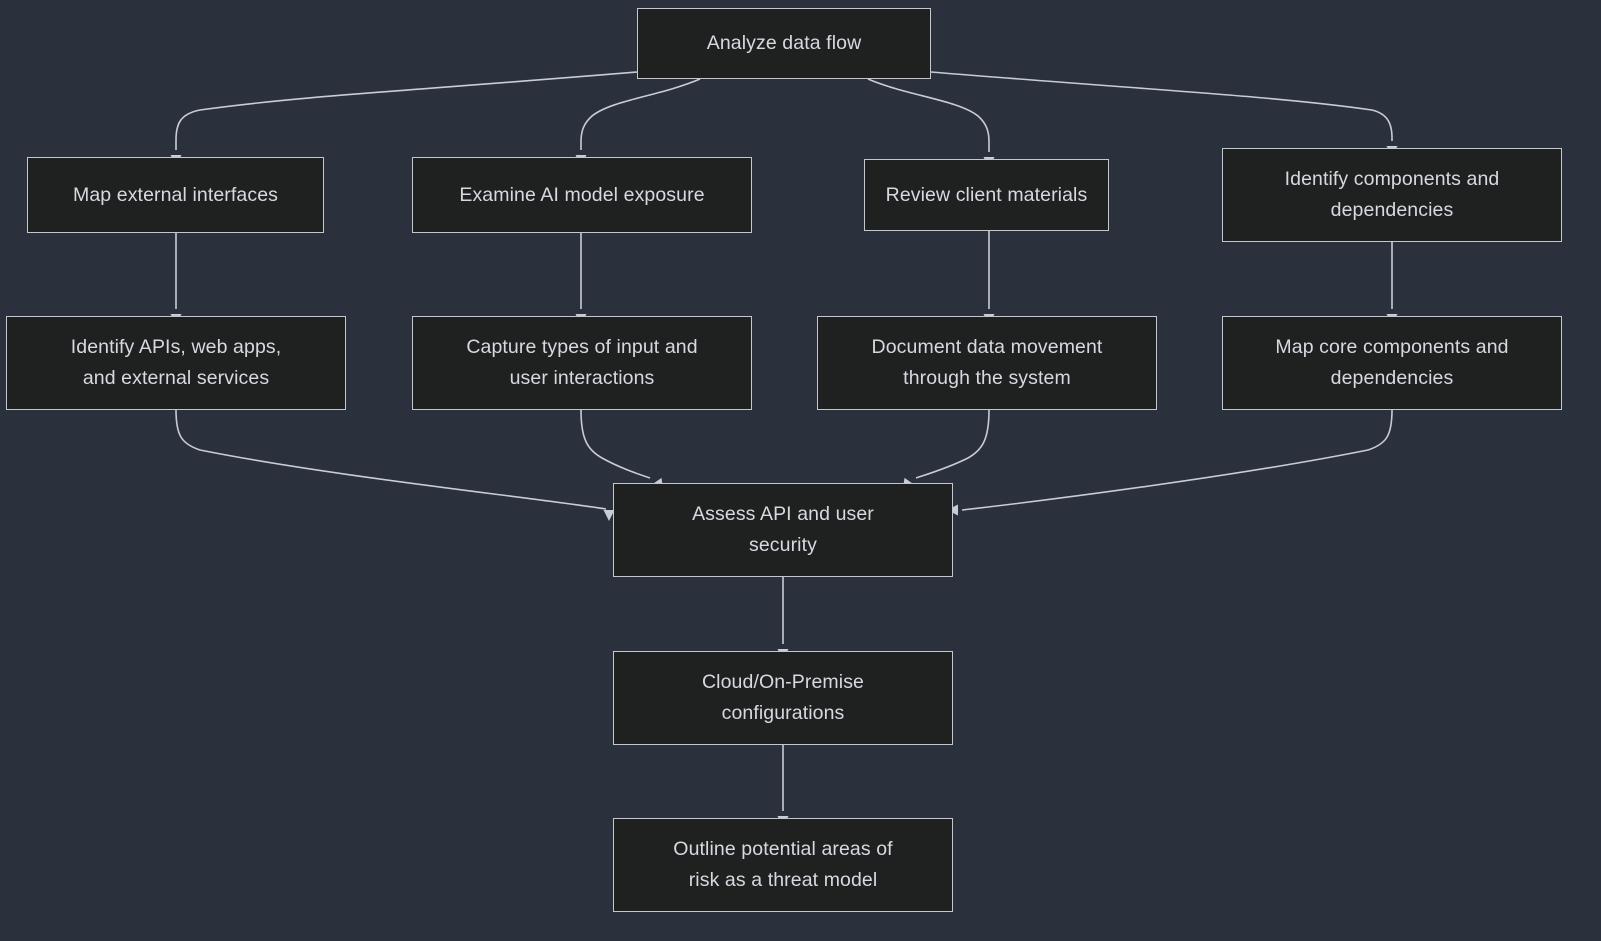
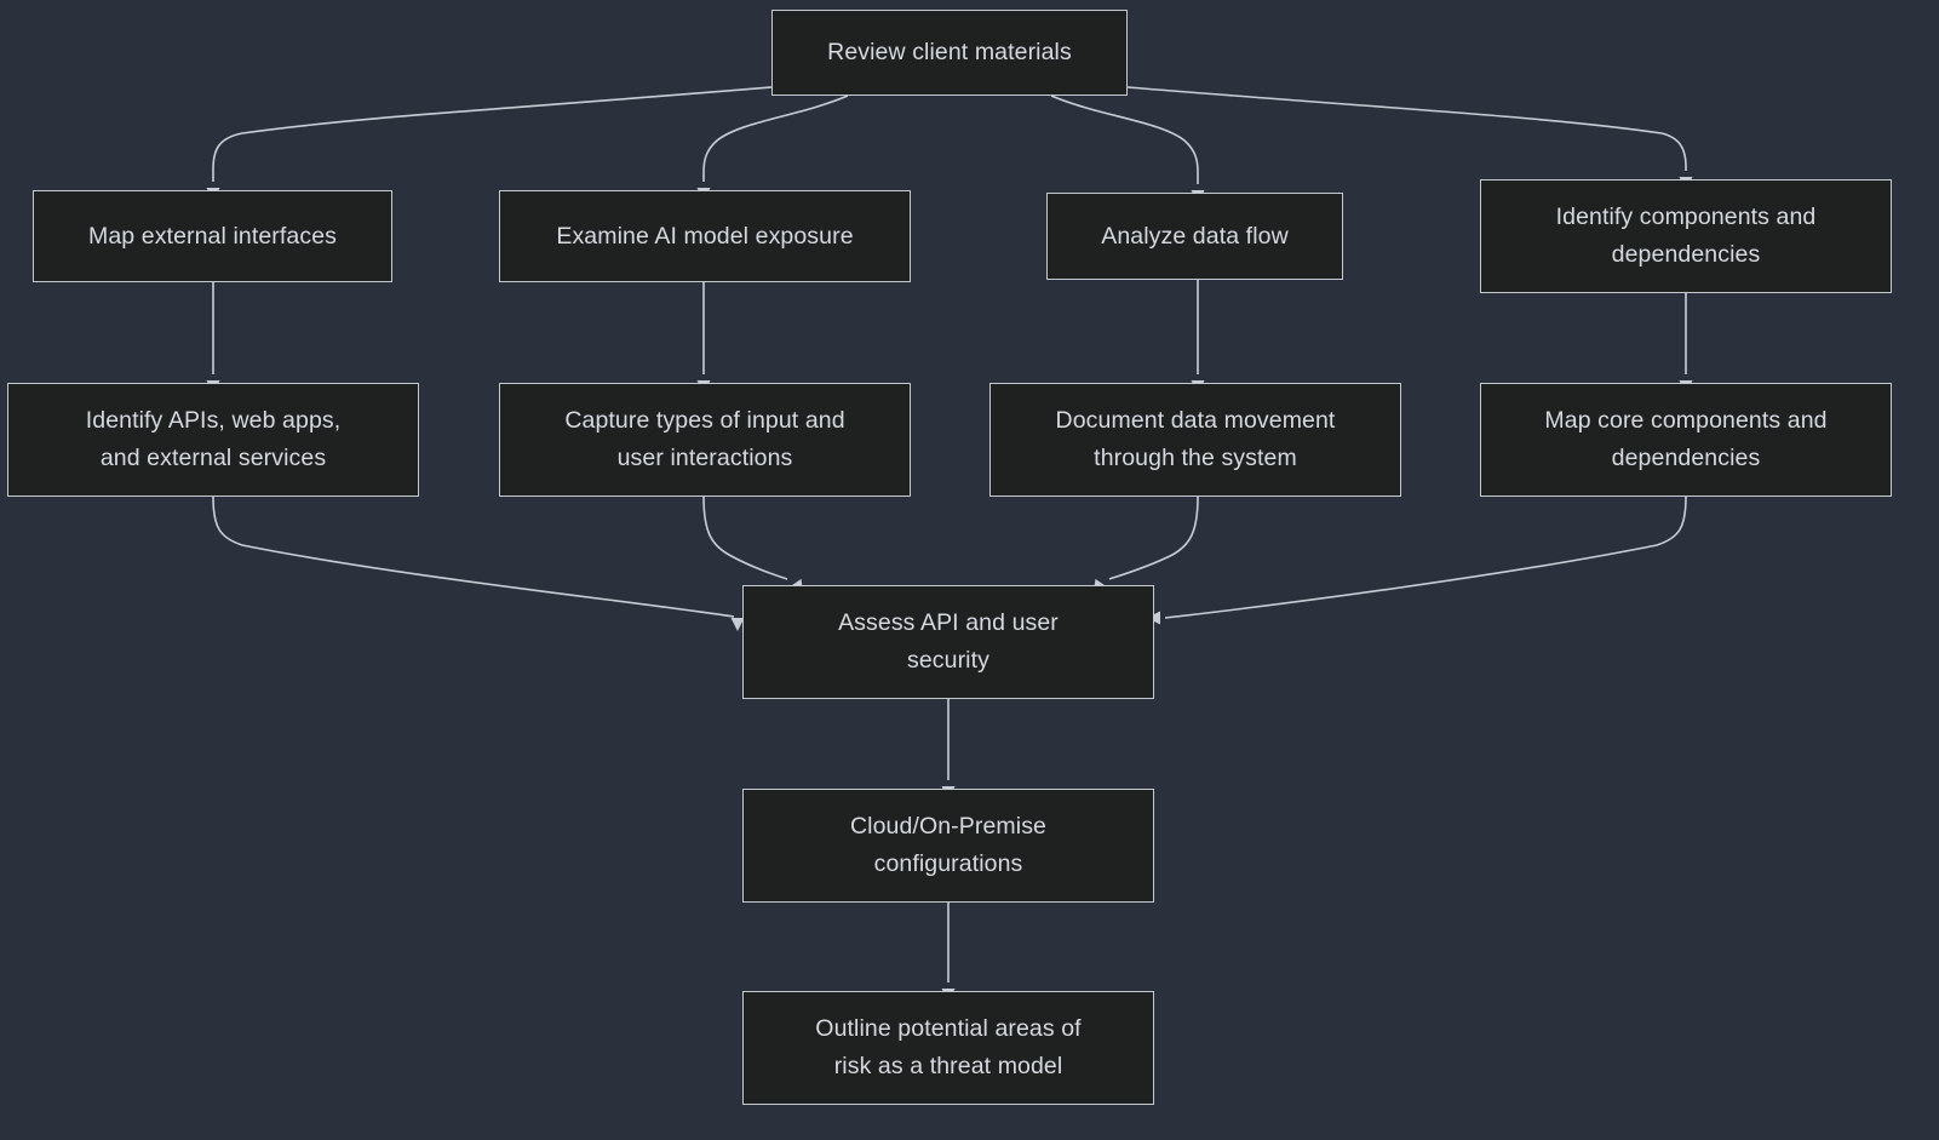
- Analyze data flow
+ Review client materials
  Map external interfaces
  Examine AI model exposure
- Review client materials
+ Analyze data flow
  Identify components and
  dependencies
  Identify APIs, web apps,
  and external services
  Capture types of input and
  user interactions
  Document data movement
  through the system
  Map core components and
  dependencies
  Assess API and user
  security
  Cloud/On-Premise
  configurations
  Outline potential areas of
  risk as a threat model
